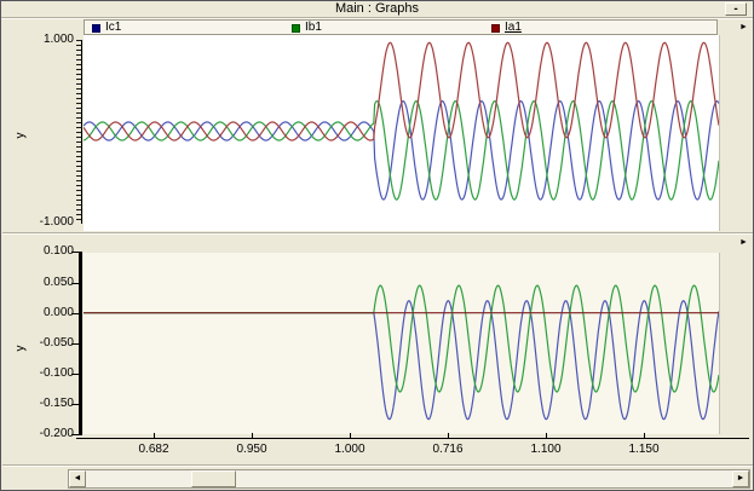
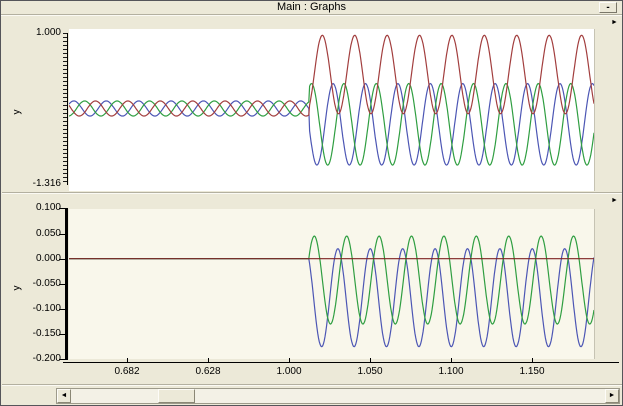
  Main : Graphs
  -
- Ic1
- Ib1
- Ia1
  1.000
- -1.000
+ -1.316
  0.10
  0.05
  0.00
  -0.05
  -0.10
  -0.15
  -0.20
  0.682
- 0.950
+ 0.628
  1.000
- 0.716
+ 1.050
  1.100
  1.150
